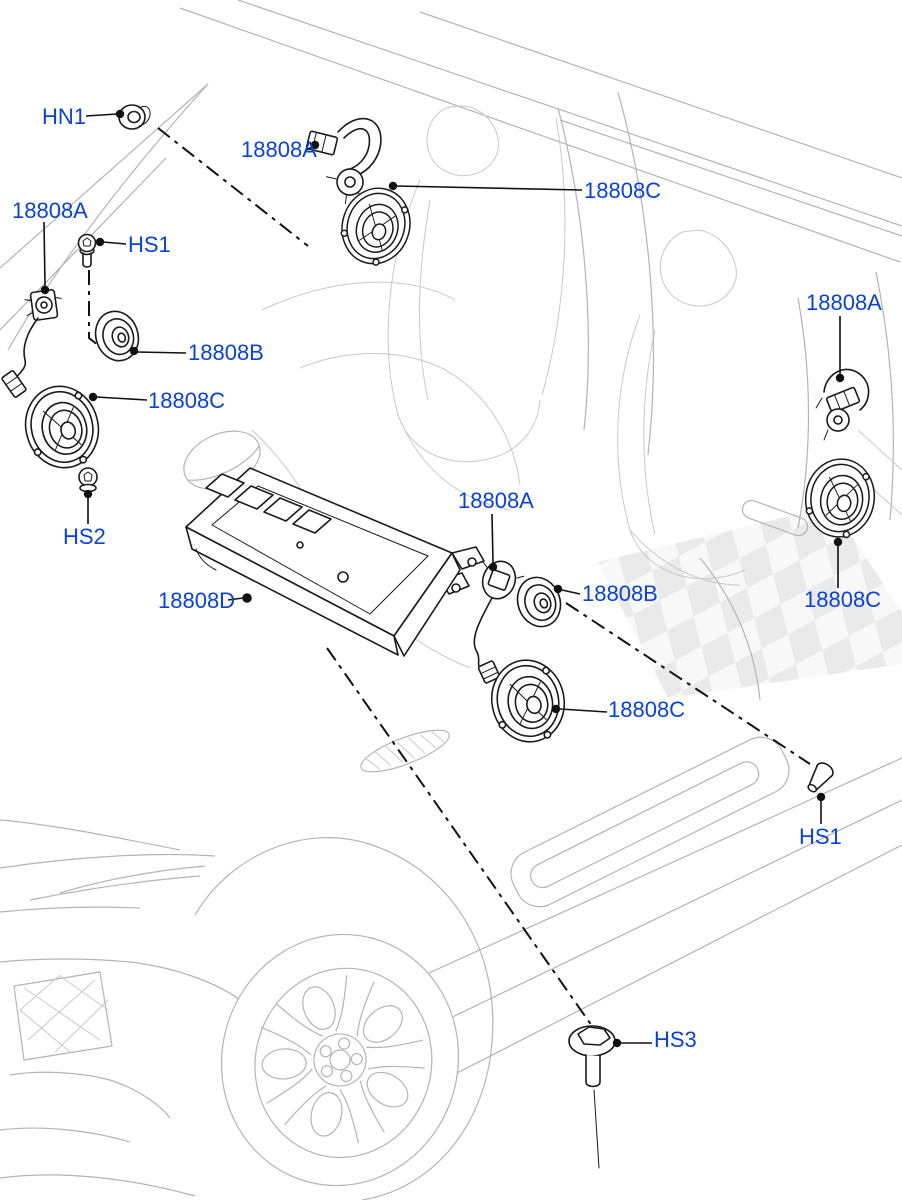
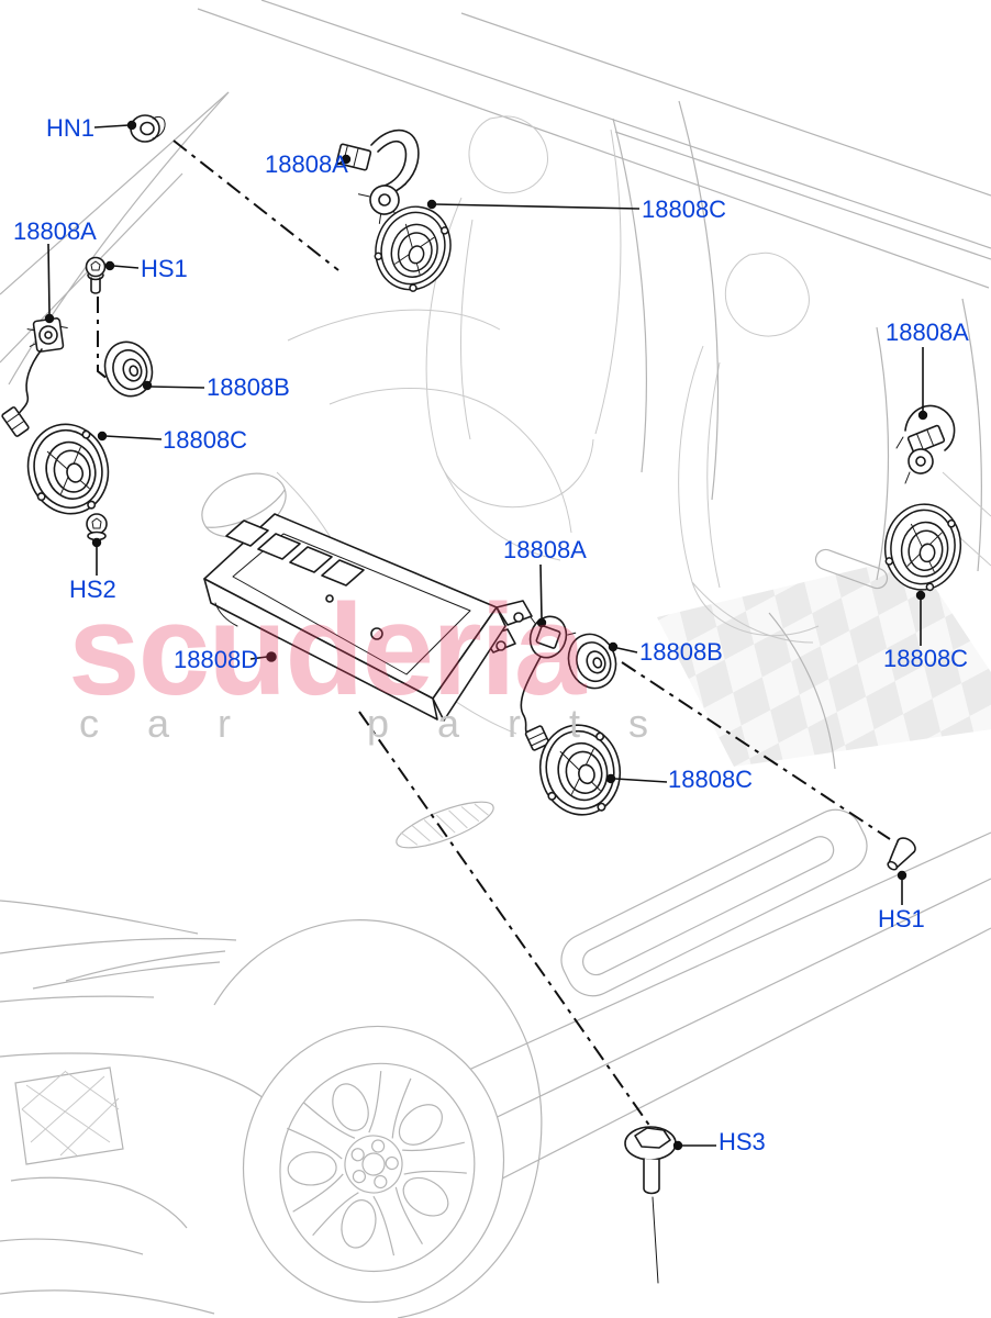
+ scuderia
+ car parts
  HN1
  18808A
  18808C
  18808A
  HS1
  18808B
  18808C
  HS2
  18808D
  18808A
  18808C
  18808A
  18808B
  18808C
  HS1
  HS3
